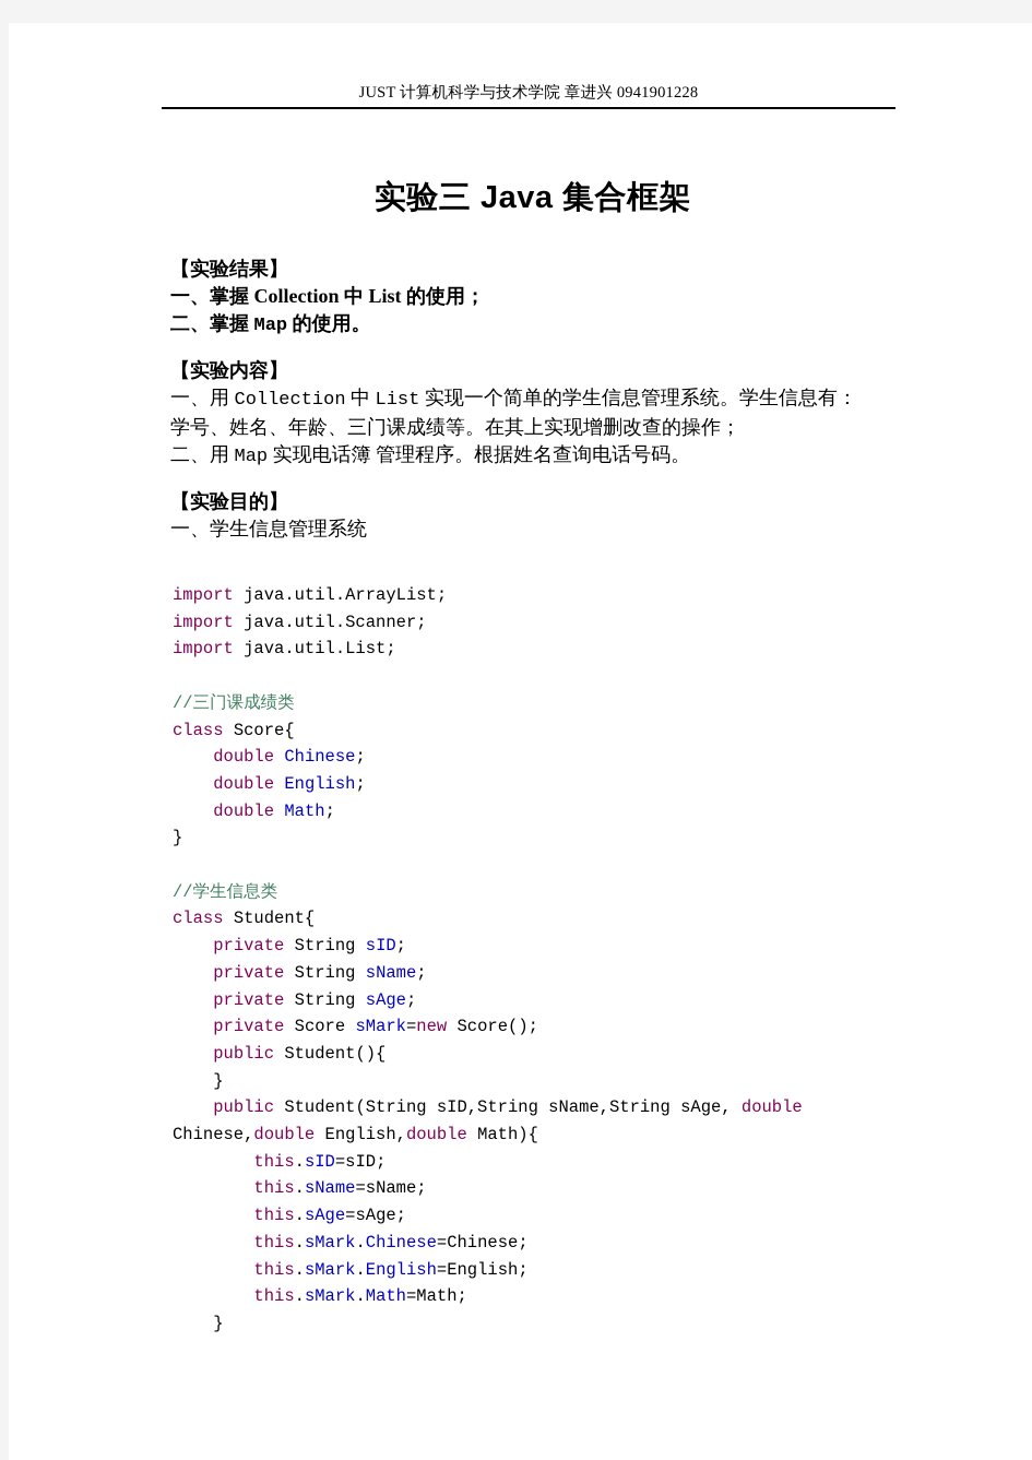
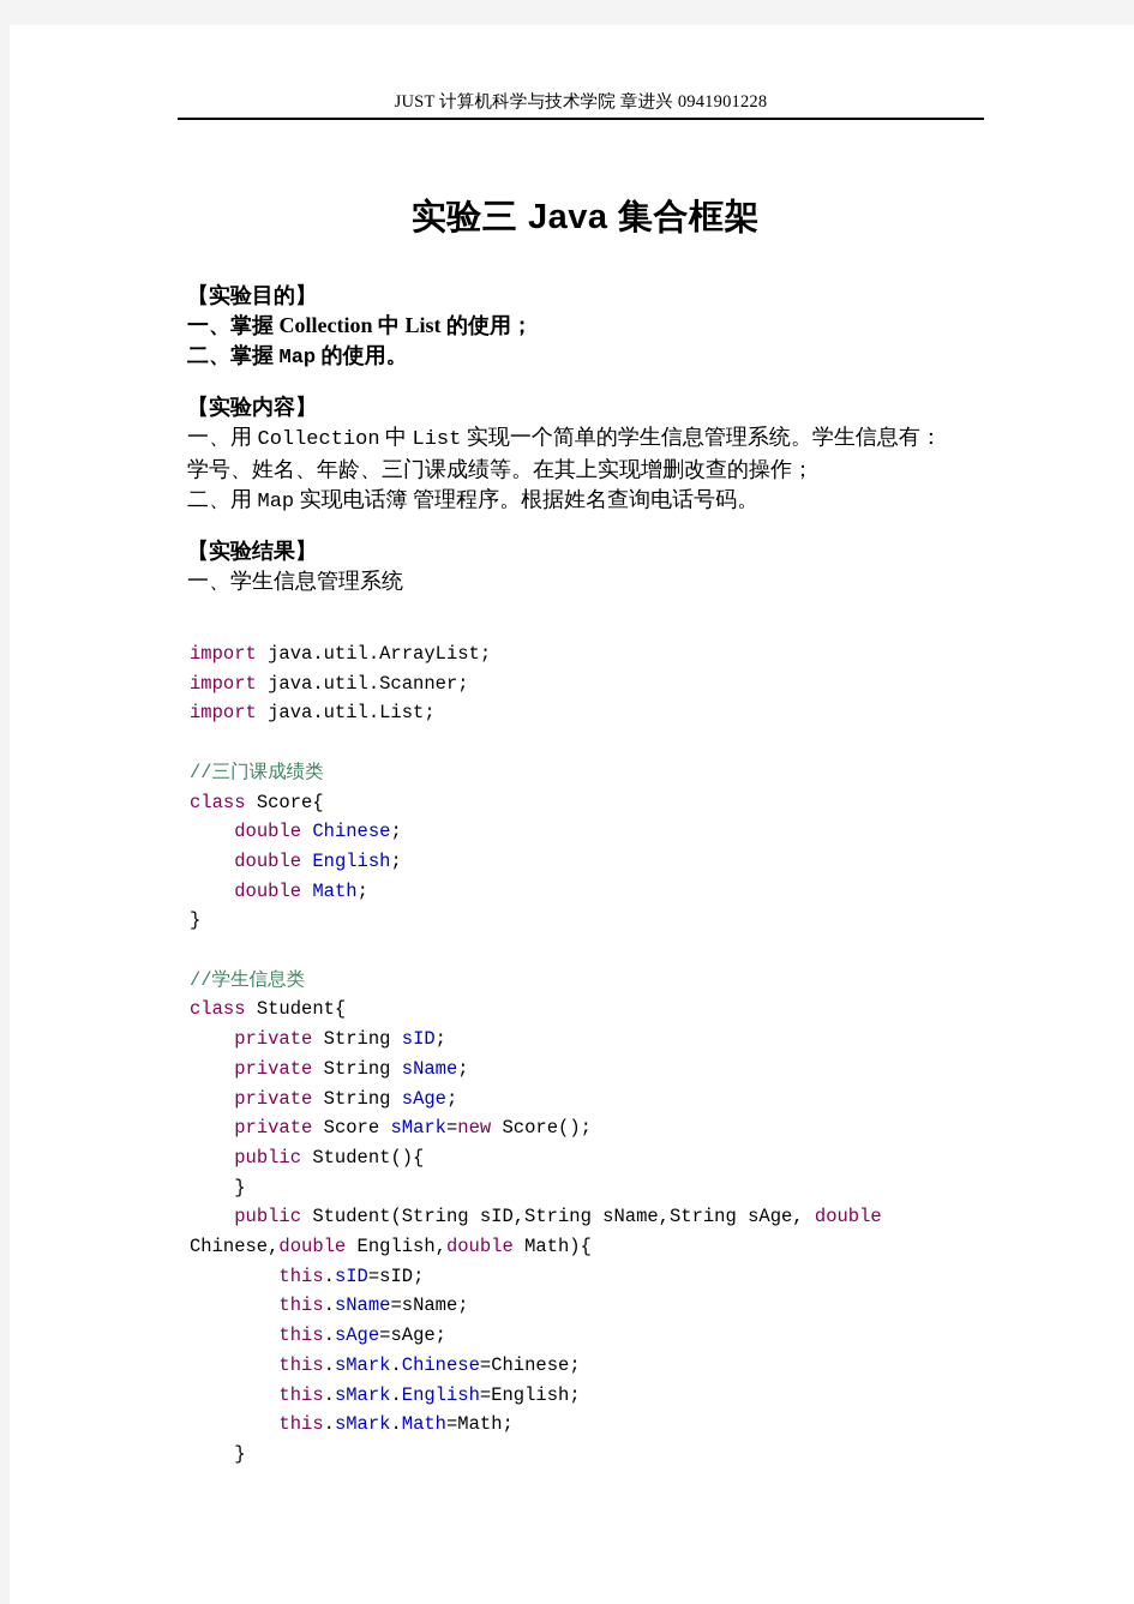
  JUST 计算机科学与技术学院 章进兴 0941901228
  实验三 Java 集合框架
- 【实验结果】
+ 【实验目的】
  一、掌握 Collection 中 List 的使用；
  二、掌握 Map 的使用。
  【实验内容】
  一、用 Collection 中 List 实现一个简单的学生信息管理系统。学生信息有：
  学号、姓名、年龄、三门课成绩等。在其上实现增删改查的操作；
  二、用 Map 实现电话簿 管理程序。根据姓名查询电话号码。
- 【实验目的】
+ 【实验结果】
  一、学生信息管理系统
  import java.util.ArrayList;
  import java.util.Scanner;
  import java.util.List;
  //三门课成绩类
  class Score{
  double Chinese;
  double English;
  double Math;
  }
  //学生信息类
  class Student{
  private String sID;
  private String sName;
  private String sAge;
  private Score sMark=new Score();
  public Student(){
  }
  public Student(String sID,String sName,String sAge, double
  Chinese,double English,double Math){
  this.sID=sID;
  this.sName=sName;
  this.sAge=sAge;
  this.sMark.Chinese=Chinese;
  this.sMark.English=English;
  this.sMark.Math=Math;
  }
